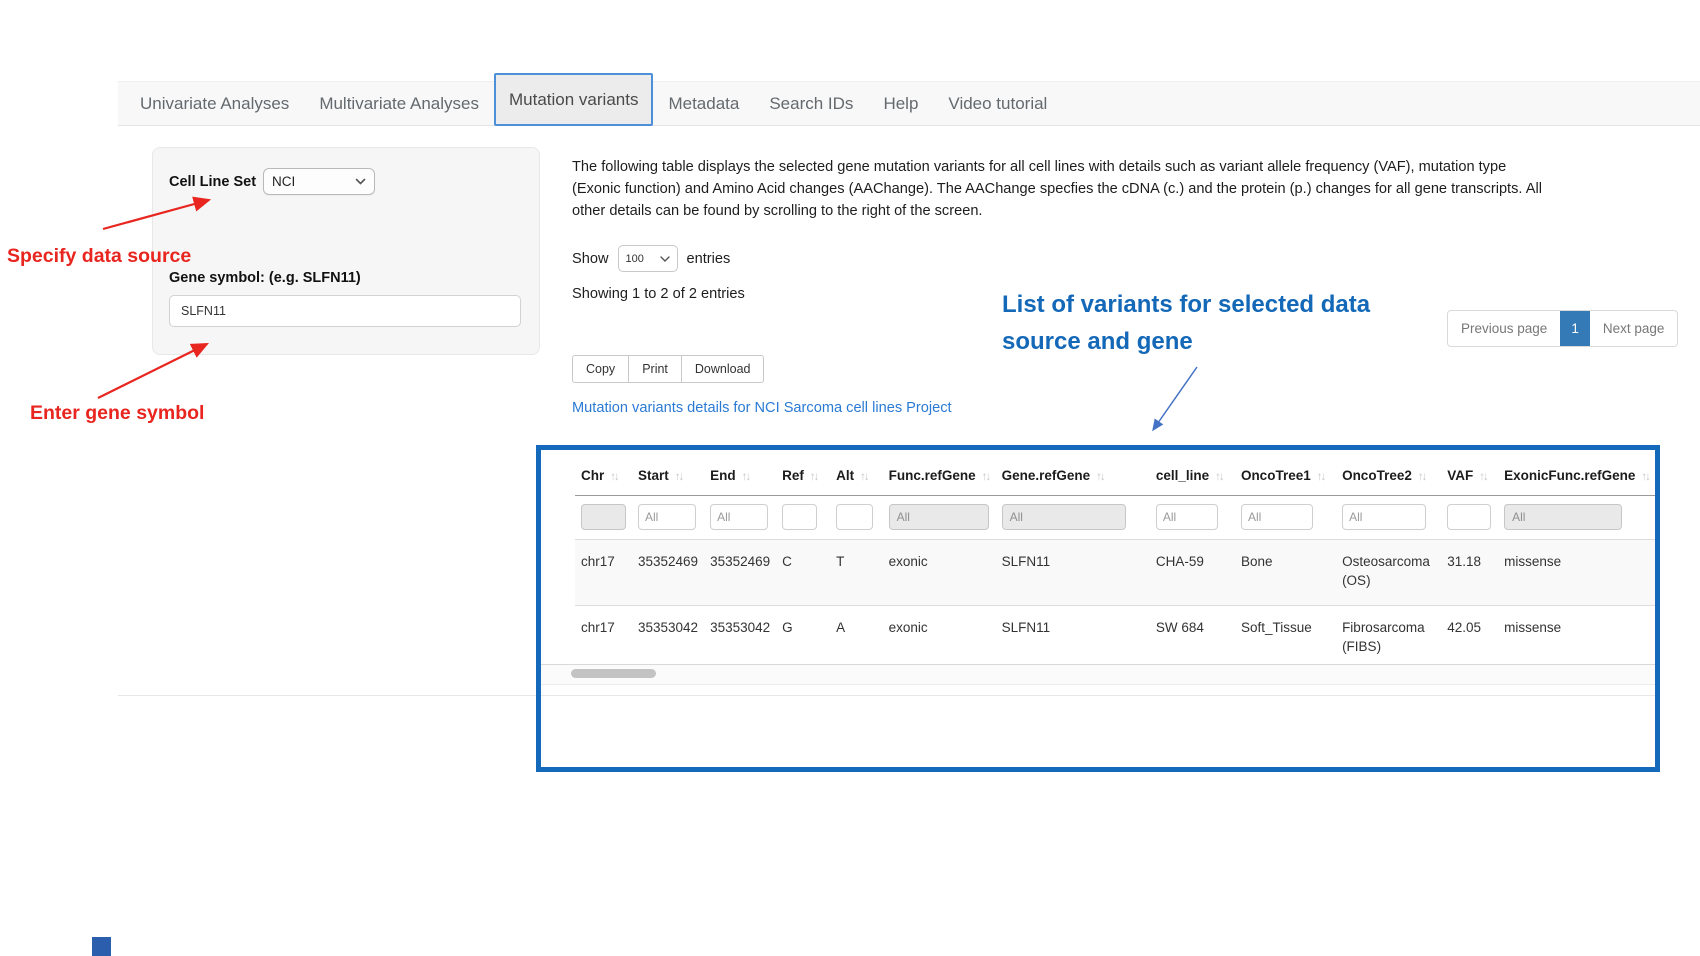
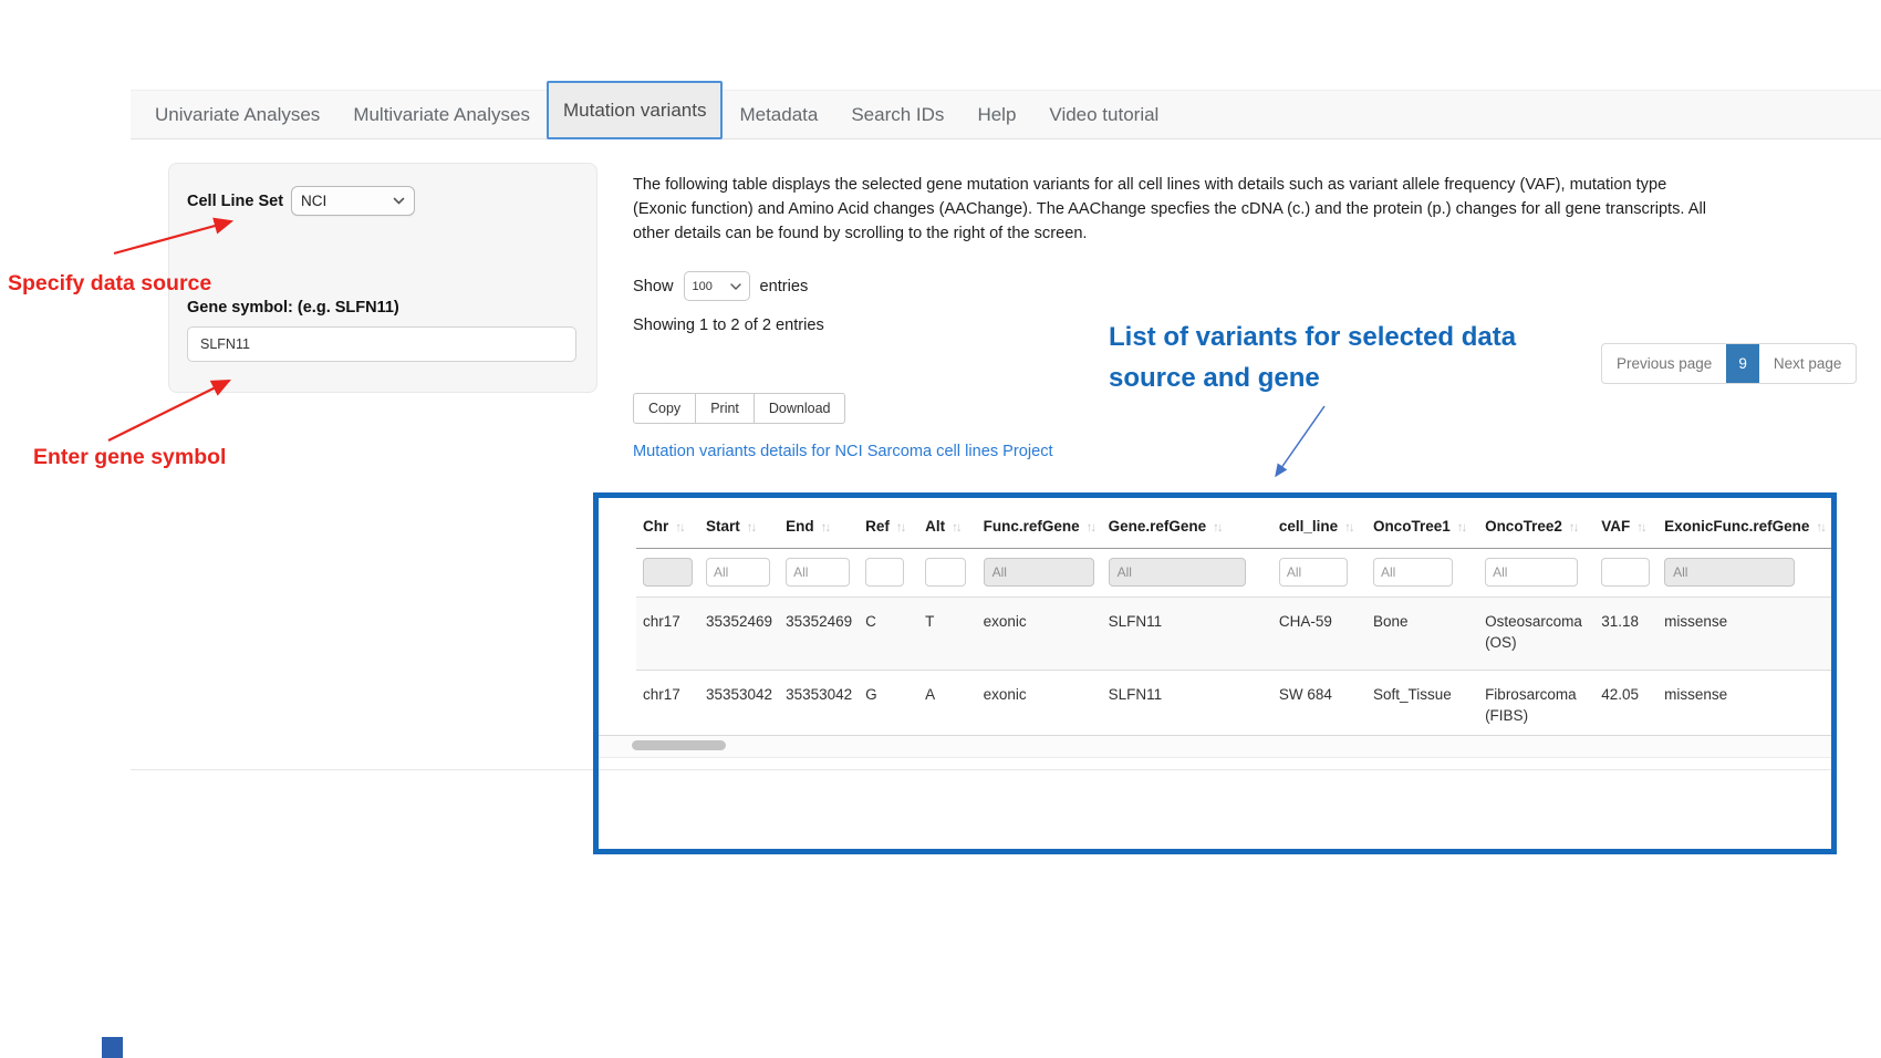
  Univariate Analyses
  Multivariate Analyses
  Mutation variants
  Metadata
  Search IDs
  Help
  Video tutorial
  Cell Line Set
  NCI
  Gene symbol: (e.g. SLFN11)
  SLFN11
  Specify data source
  Enter gene symbol
  List of variants for selected data
  source and gene
  The following table displays the selected gene mutation variants for all cell lines with details such as variant allele frequency (VAF), mutation type (Exonic function) and Amino Acid changes (AAChange). The AAChange specfies the cDNA (c.) and the protein (p.) changes for all gene transcripts. All other details can be found by scrolling to the right of the screen.
  Show
  100
  entries
  Showing 1 to 2 of 2 entries
  Copy
  Print
  Download
  Mutation variants details for NCI Sarcoma cell lines Project
  Previous page
- 1
+ 9
  Next page
  Chr ↑↓	Start ↑↓	End ↑↓	Ref ↑↓	Alt ↑↓	Func.refGene ↑↓	Gene.refGene ↑↓	cell_line ↑↓	OncoTree1 ↑↓	OncoTree2 ↑↓	VAF ↑↓	ExonicFunc.refGene ↑↓
  	All	All			All	All	All	All	All		All
  chr17	35352469	35352469	C	T	exonic	SLFN11	CHA-59	Bone	Osteosarcoma (OS)	31.18	missense
  chr17	35353042	35353042	G	A	exonic	SLFN11	SW 684	Soft_Tissue	Fibrosarcoma (FIBS)	42.05	missense
